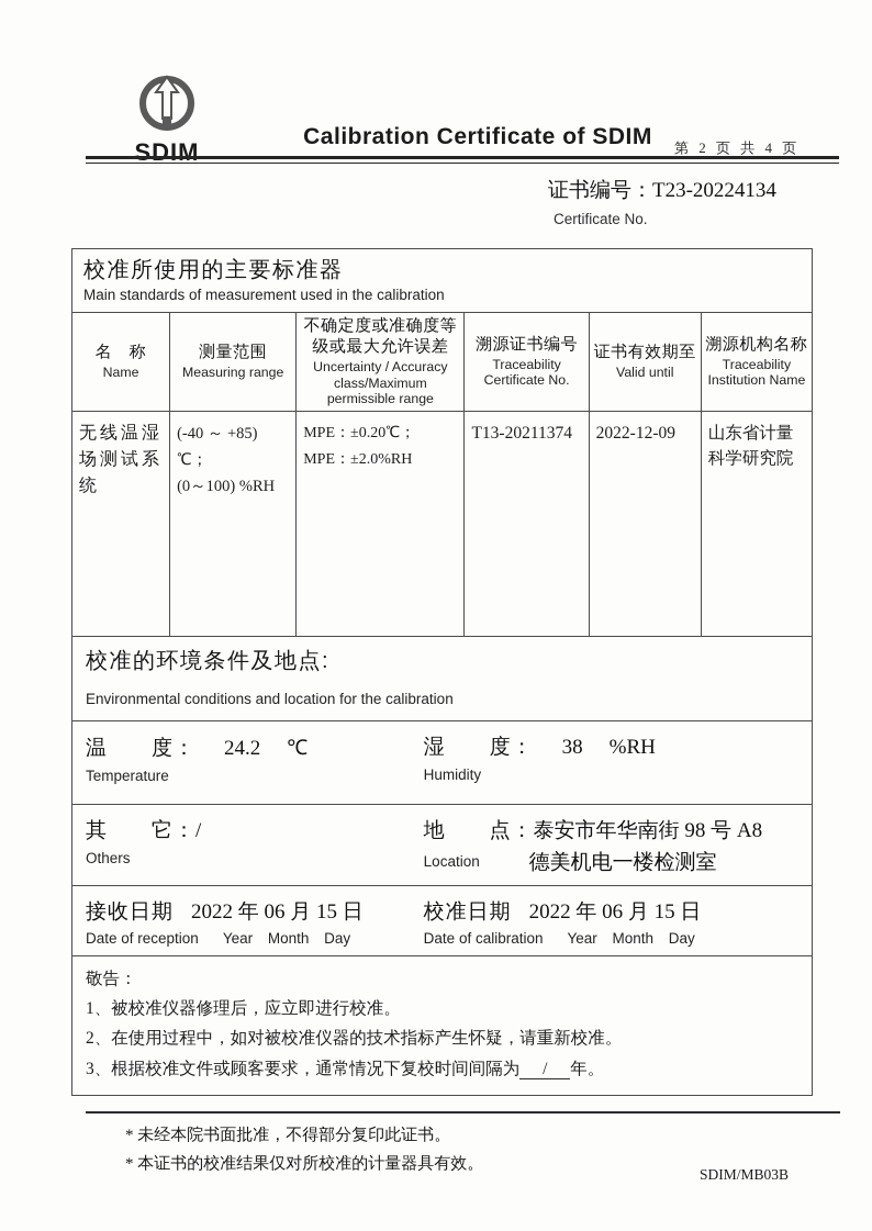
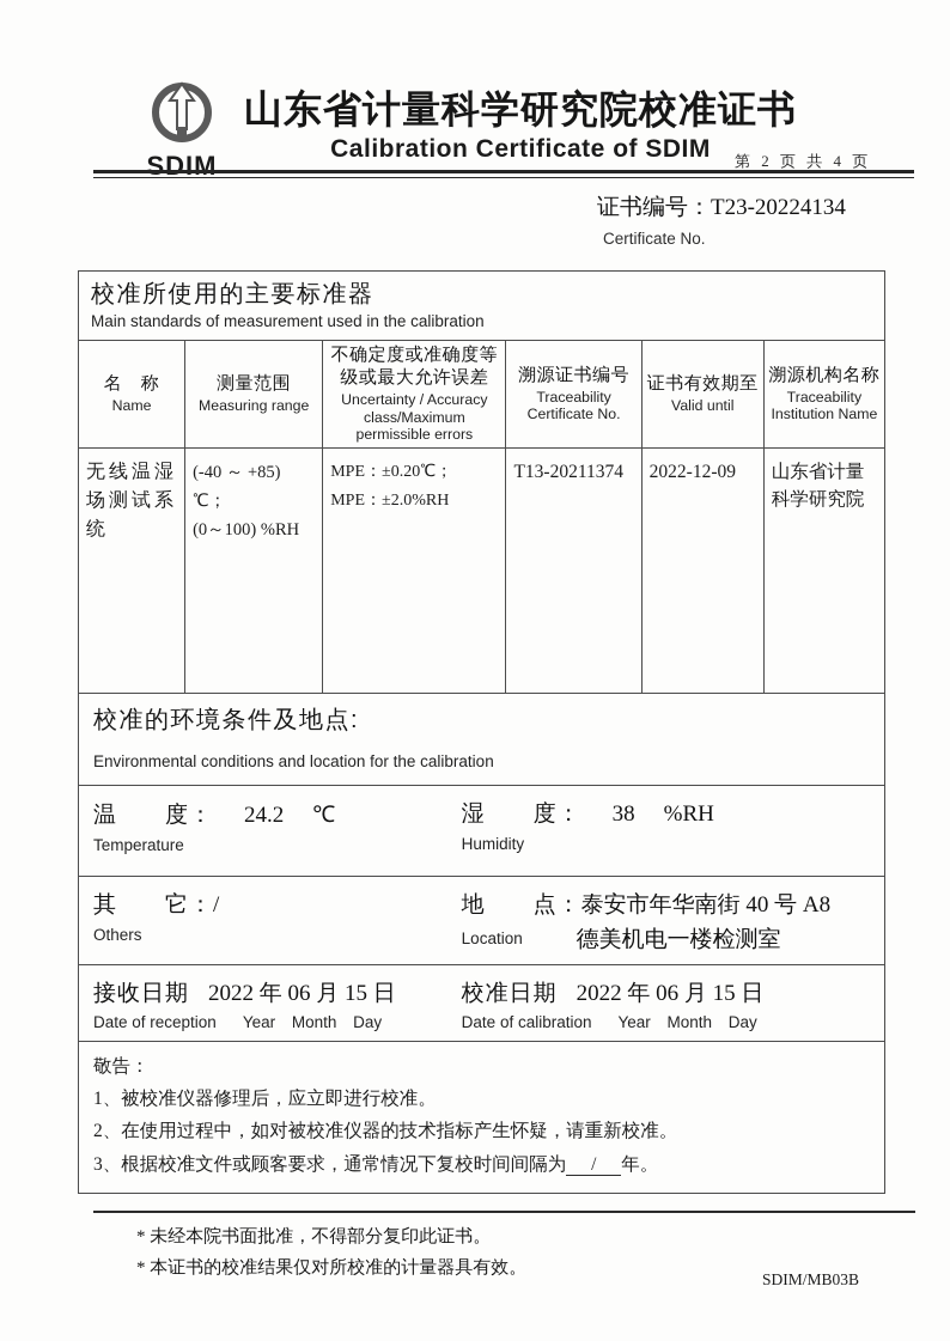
  SDIM
+ 山东省计量科学研究院校准证书
  Calibration Certificate of SDIM
  第 2 页 共 4 页
  证书编号：T23-20224134
  Certificate No.
  校准所使用的主要标准器
  Main standards of measurement used in the calibration
  名 称
  Name
  测量范围
  Measuring range
  不确定度或准确度等级或最大允许误差
- Uncertainty / Accuracy class/Maximum permissible range
+ Uncertainty / Accuracy class/Maximum permissible errors
  溯源证书编号
  Traceability Certificate No.
  证书有效期至
  Valid until
  溯源机构名称
  Traceability Institution Name
  无线温湿场测试系统
  (-40 ～ +85) ℃；
  (0～100) %RH
  MPE：±0.20℃；
  MPE：±2.0%RH
  T13-20211374
  2022-12-09
  山东省计量科学研究院
  校准的环境条件及地点:
  Environmental conditions and location for the calibration
  温 度： 24.2 ℃
  Temperature
  湿 度： 38 %RH
  Humidity
  其 它：/
  Others
- 地 点：泰安市年华南街 98 号 A8
+ 地 点：泰安市年华南街 40 号 A8
  Location
  德美机电一楼检测室
  接收日期 2022 年 06 月 15 日
  Date of reception Year Month Day
  校准日期 2022 年 06 月 15 日
  Date of calibration Year Month Day
  敬告：
  1、被校准仪器修理后，应立即进行校准。
  2、在使用过程中，如对被校准仪器的技术指标产生怀疑，请重新校准。
  3、根据校准文件或顾客要求，通常情况下复校时间间隔为 / 年。
  * 未经本院书面批准，不得部分复印此证书。
  * 本证书的校准结果仅对所校准的计量器具有效。
  SDIM/MB03B
